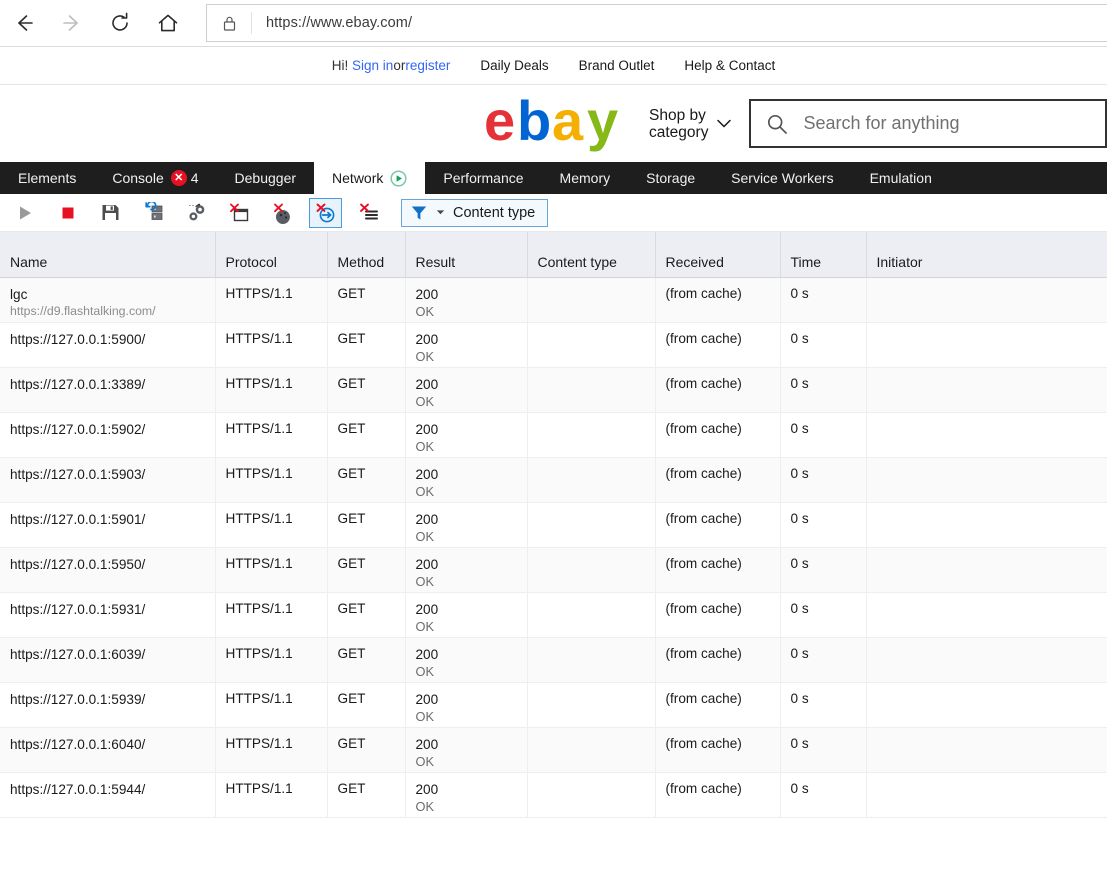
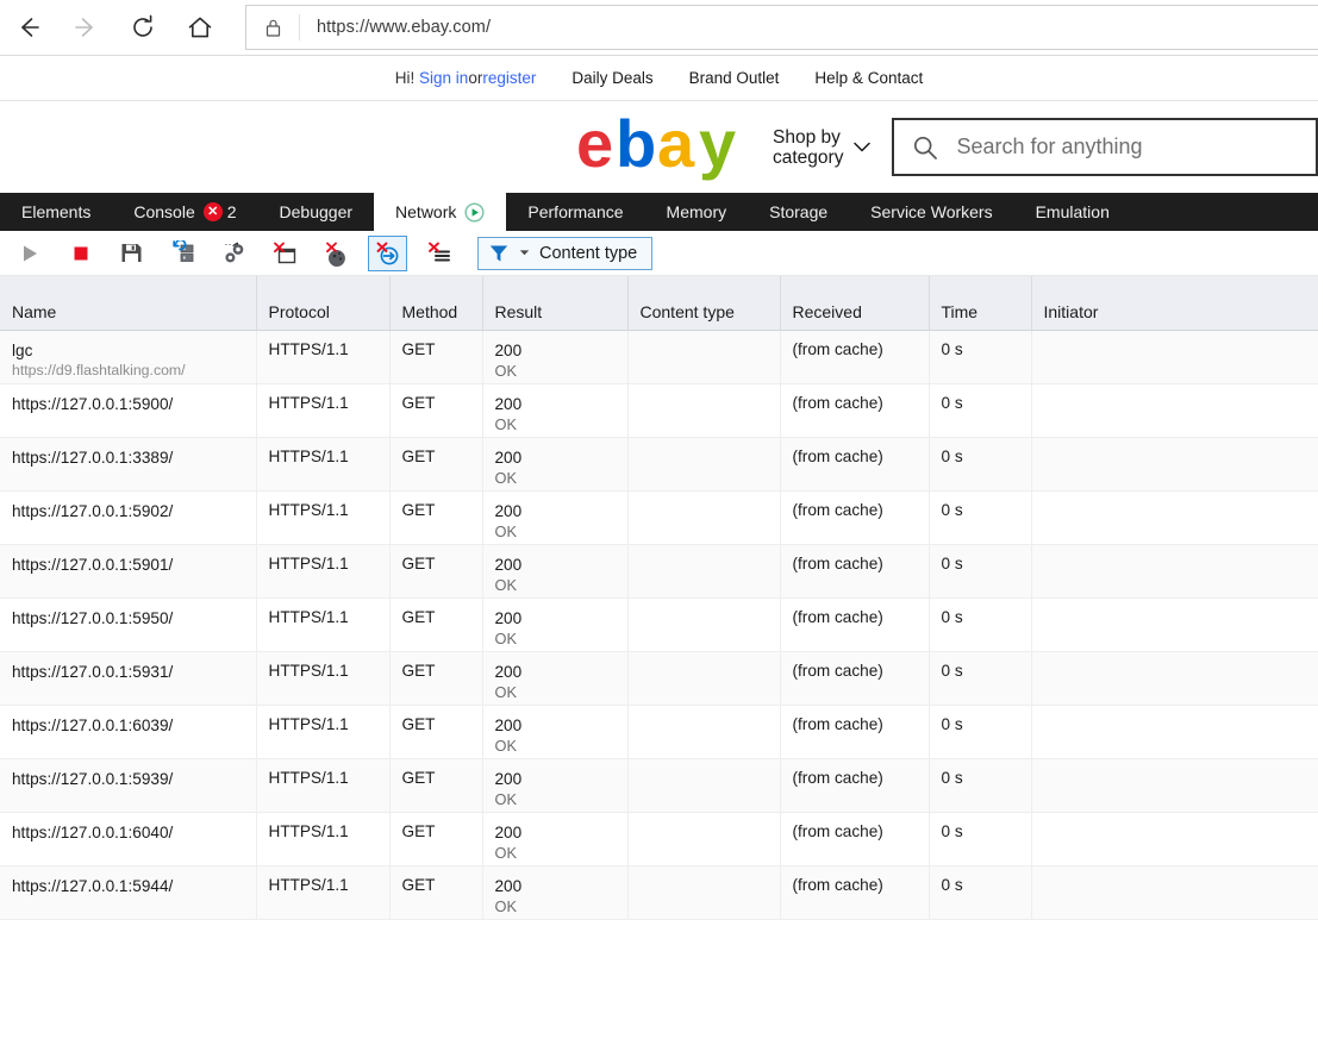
  https://www.ebay.com/
  Hi!
  Sign in
  or
  register
  Daily Deals
  Brand Outlet
  Help & Contact
  e
  b
  a
  y
  Shop by
  category
  Search for anything
  Elements
  Console
  ✕
- 4
+ 2
  Debugger
  Network
  Performance
  Memory
  Storage
  Service Workers
  Emulation
  Content type
  Name	Protocol	Method	Result	Content type	Received	Time	Initiator
  lgchttps://d9.flashtalking.com/	HTTPS/1.1	GET	200OK		(from cache)	0 s
  https://127.0.0.1:5900/	HTTPS/1.1	GET	200OK		(from cache)	0 s
  https://127.0.0.1:3389/	HTTPS/1.1	GET	200OK		(from cache)	0 s
  https://127.0.0.1:5902/	HTTPS/1.1	GET	200OK		(from cache)	0 s
- https://127.0.0.1:5903/	HTTPS/1.1	GET	200OK		(from cache)	0 s
  https://127.0.0.1:5901/	HTTPS/1.1	GET	200OK		(from cache)	0 s
  https://127.0.0.1:5950/	HTTPS/1.1	GET	200OK		(from cache)	0 s
  https://127.0.0.1:5931/	HTTPS/1.1	GET	200OK		(from cache)	0 s
  https://127.0.0.1:6039/	HTTPS/1.1	GET	200OK		(from cache)	0 s
  https://127.0.0.1:5939/	HTTPS/1.1	GET	200OK		(from cache)	0 s
  https://127.0.0.1:6040/	HTTPS/1.1	GET	200OK		(from cache)	0 s
  https://127.0.0.1:5944/	HTTPS/1.1	GET	200OK		(from cache)	0 s
